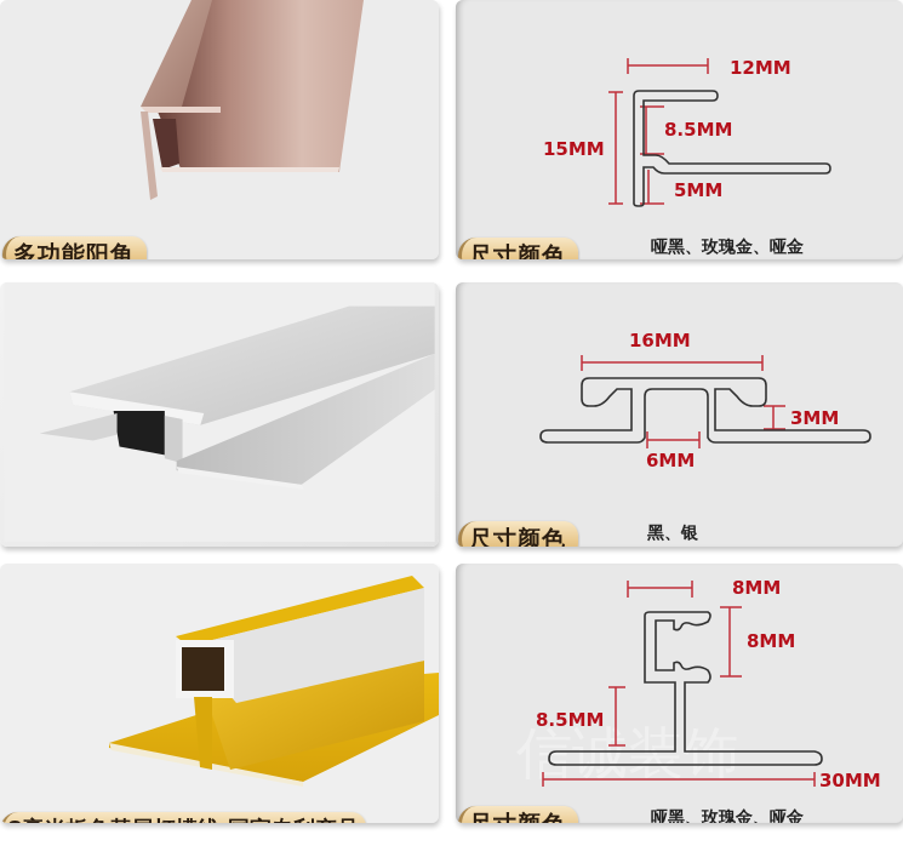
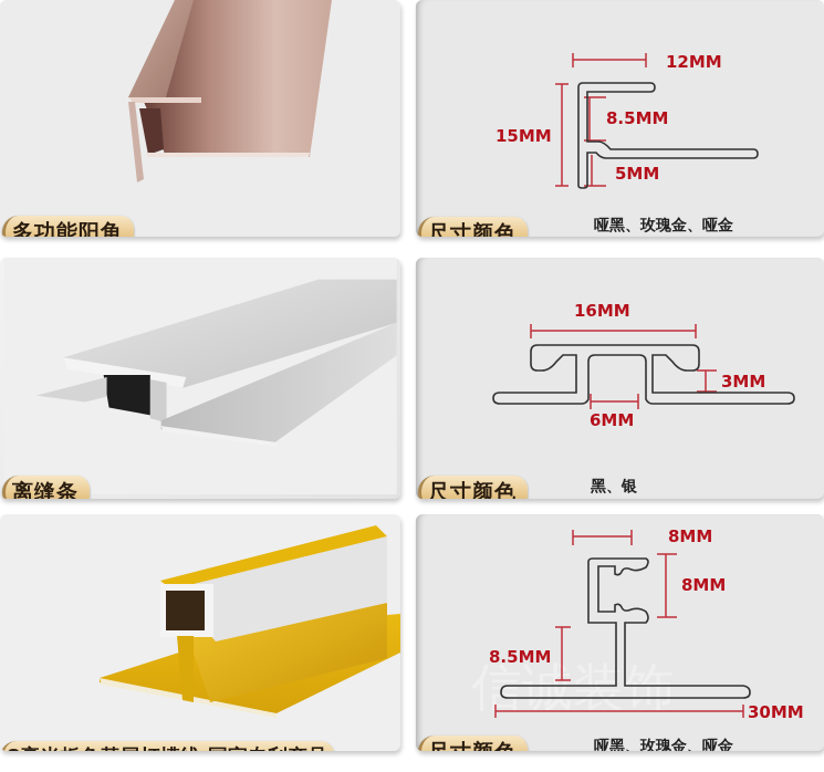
  多功能阳角
  12MM
  15MM
  8.5MM
  5MM
  尺寸颜色
  哑黑、玫瑰金、哑金
+ 离缝条
  16MM
  3MM
  6MM
  尺寸颜色
  黑、银
  信诚装饰
  8MM
  8MM
  8.5MM
  30MM
  哑黑、玫瑰金、哑金
